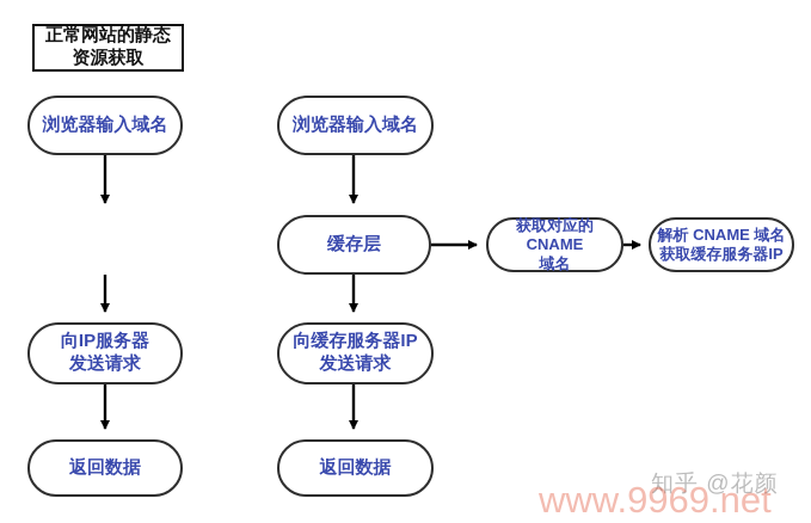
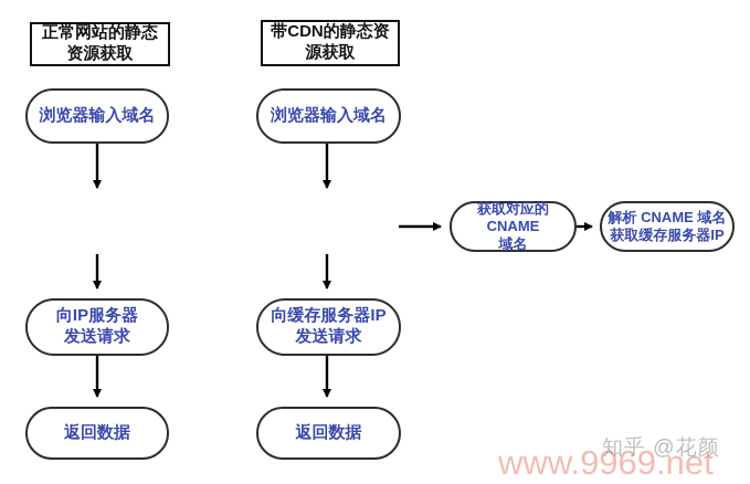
  正常网站的静态
  资源获取
  浏览器输入域名
  向IP服务器
  发送请求
  返回数据
+ 带CDN的静态资
+ 源获取
  浏览器输入域名
- 缓存层
  向缓存服务器IP
  发送请求
  返回数据
  获取对应的CNAME
  域名
  解析 CNAME 域名
  获取缓存服务器IP
  知乎 @花颜
  www.9969.net
